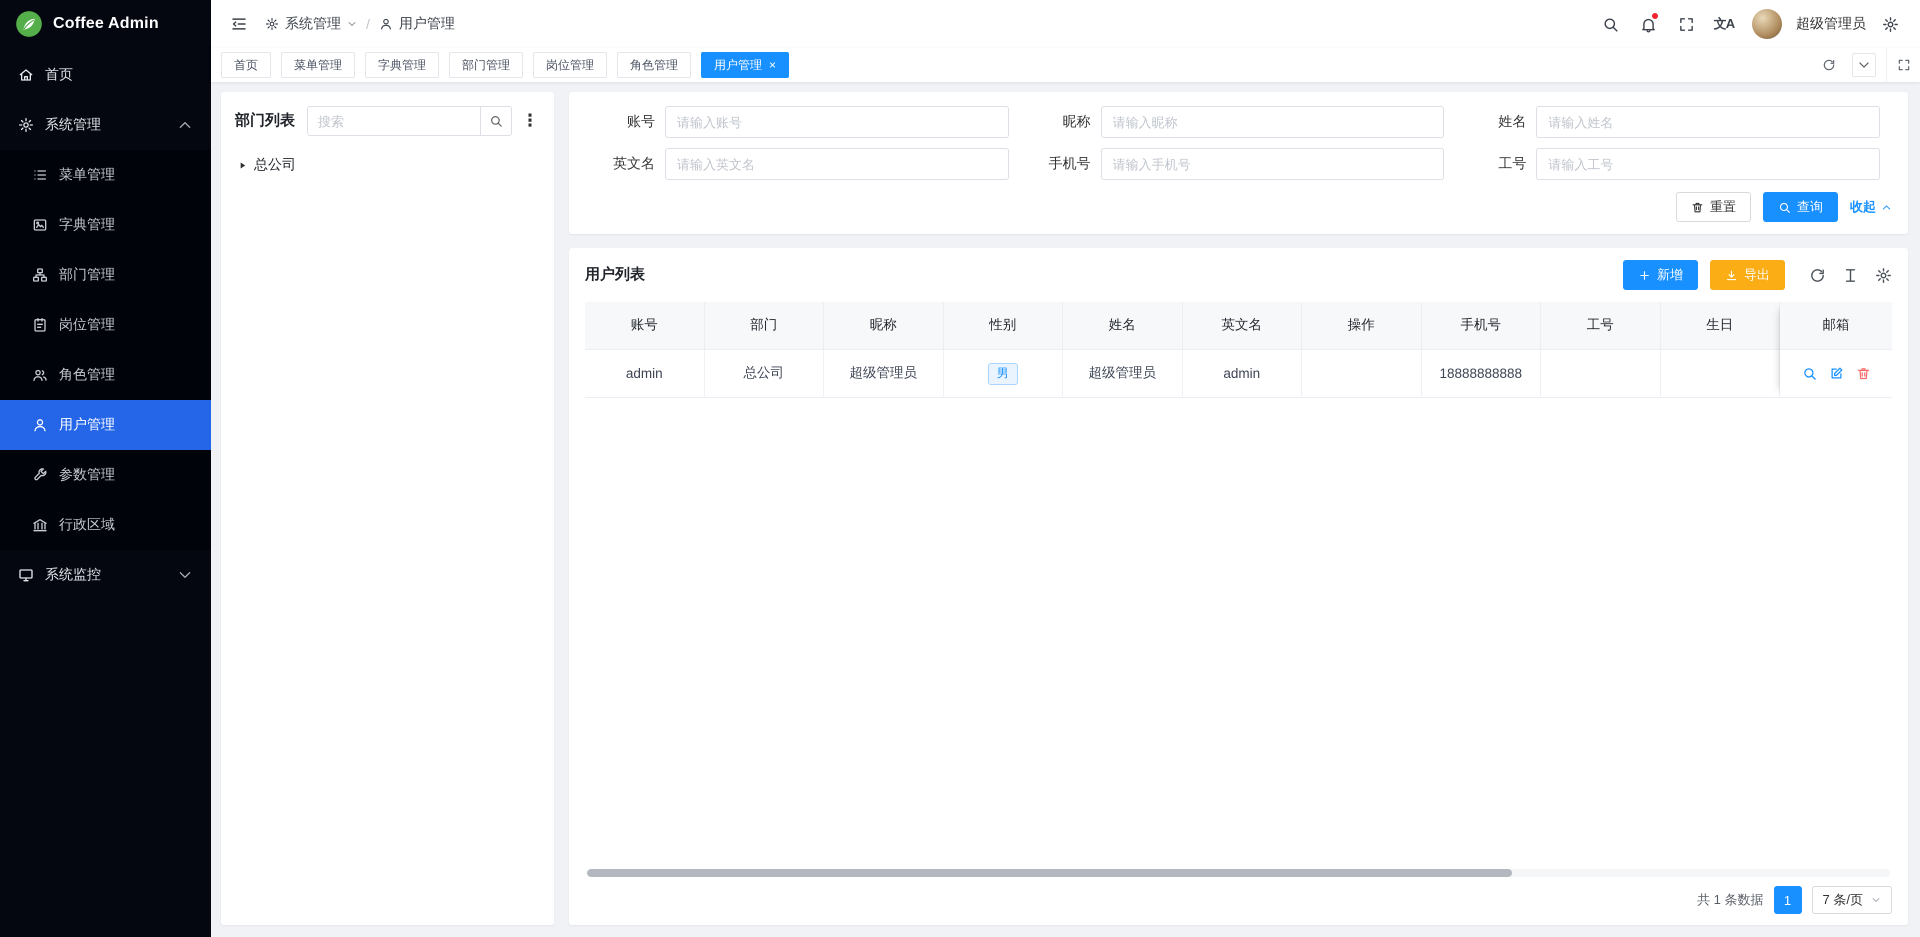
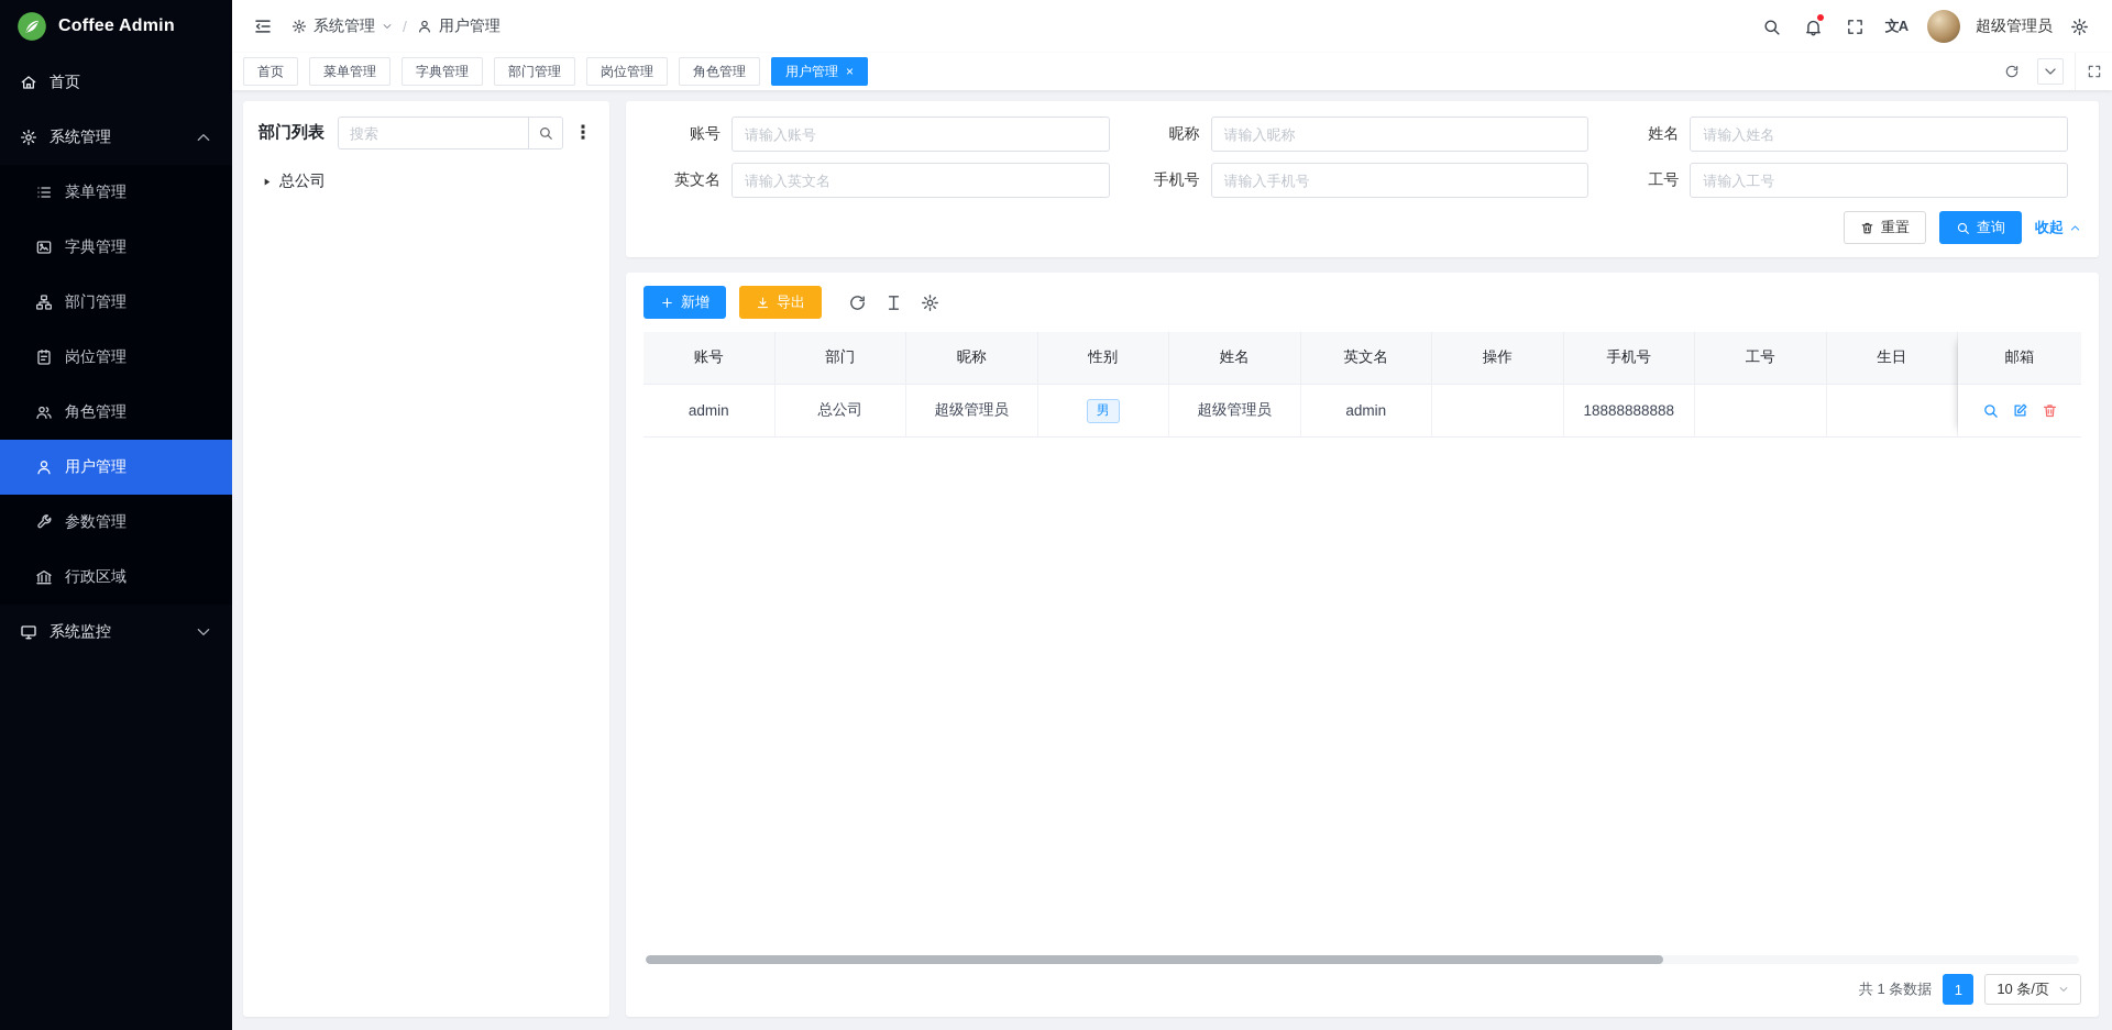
  Coffee Admin
  首页
  系统管理
  菜单管理
  字典管理
  部门管理
  岗位管理
  角色管理
  用户管理
  参数管理
  行政区域
  系统监控
  系统管理
  /
  用户管理
  文A
  超级管理员
  首页
  菜单管理
  字典管理
  部门管理
  岗位管理
  角色管理
  用户管理
  ×
  部门列表
  搜索
  ⋮
  总公司
  账号
  请输入账号
  昵称
  请输入昵称
  姓名
  请输入姓名
  英文名
  请输入英文名
  手机号
  请输入手机号
  工号
  请输入工号
  重置
  查询
  收起
- 用户列表
  新增
  导出
  账号
  部门
  昵称
  性别
  姓名
  英文名
  操作
  手机号
  工号
  生日
  admin
  总公司
  超级管理员
  男
  超级管理员
  admin
  18888888888
  邮箱
  共 1 条数据
  1
- 7 条/页
+ 10 条/页
